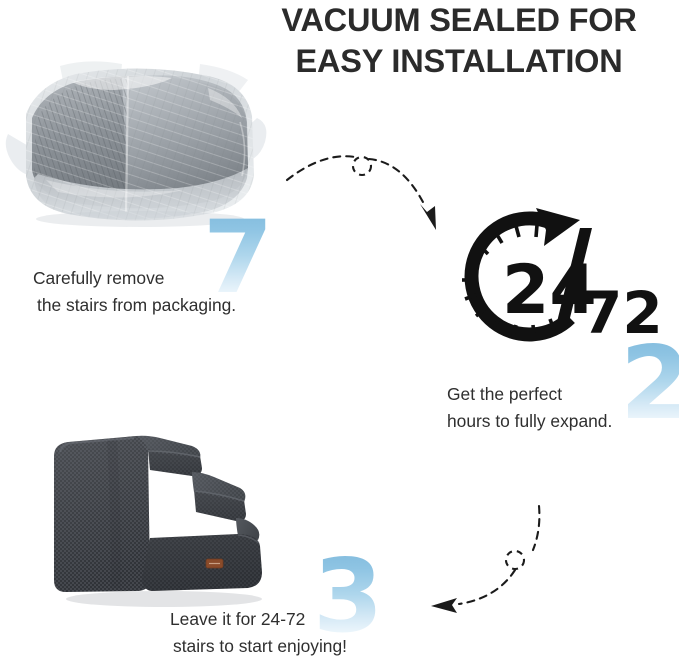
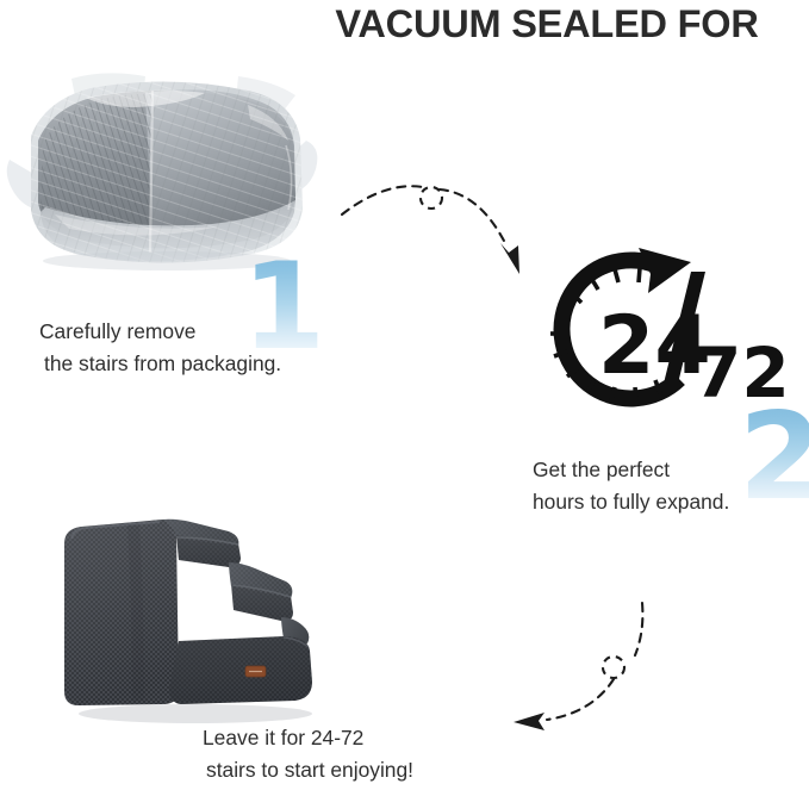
  VACUUM SEALED FOR
- EASY INSTALLATION
- 7
+ 1
  Carefully remove
  the stairs from packaging.
  72
  2
  Get the perfect
  hours to fully expand.
- 3
  Leave it for 24-72
  stairs to start enjoying!
